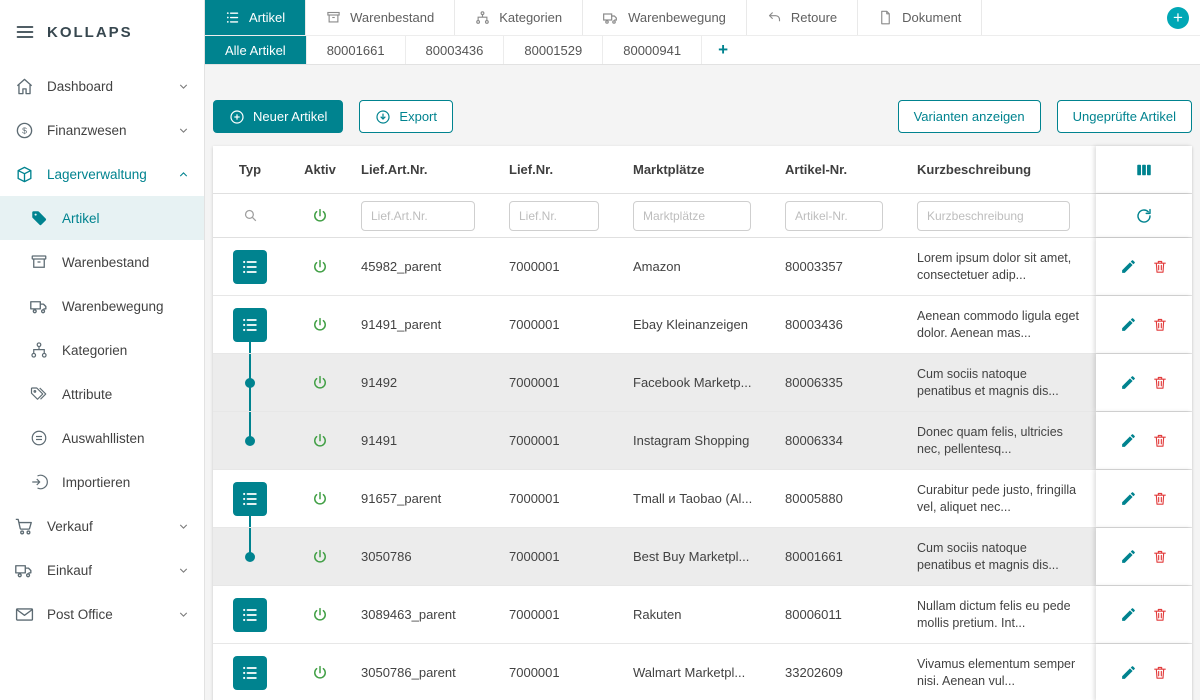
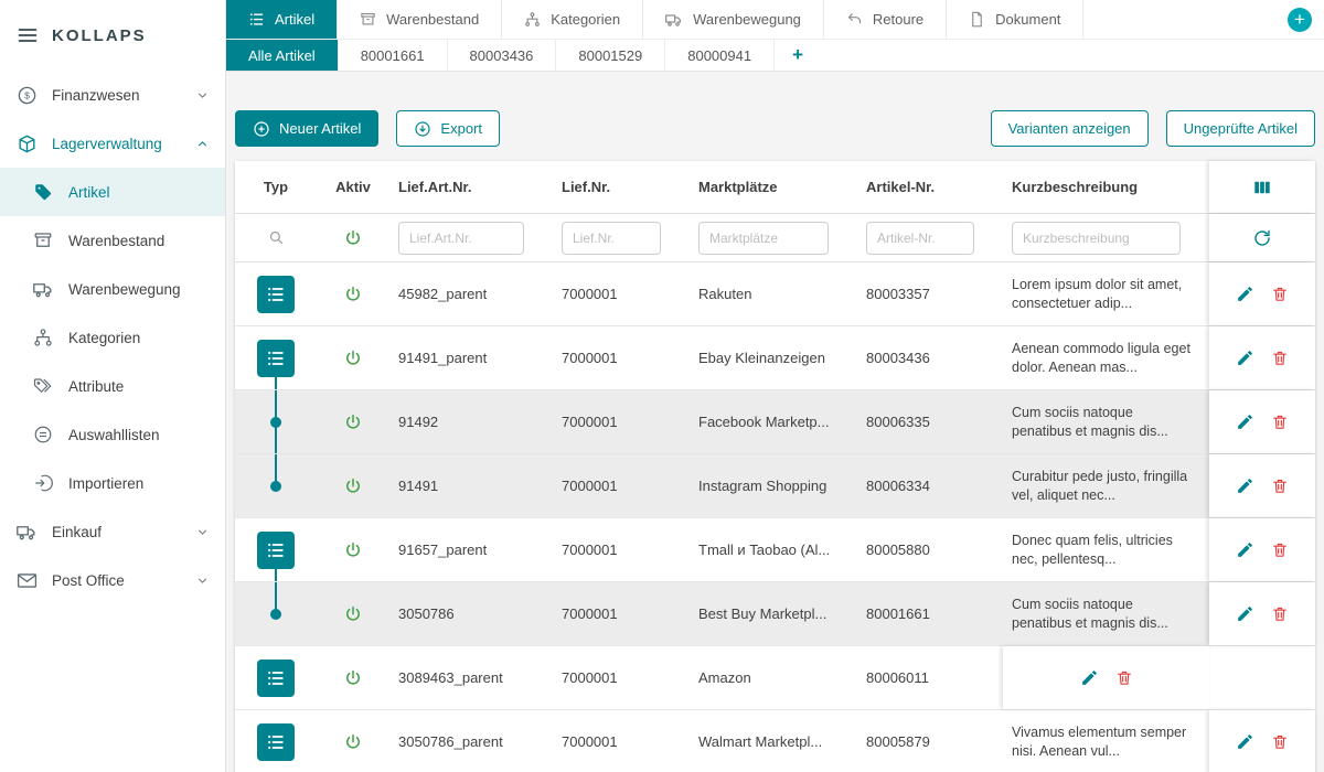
  KOLLAPS
- Dashboard
  $
  Finanzwesen
  Lagerverwaltung
  Artikel
  Warenbestand
  Warenbewegung
  Kategorien
  Attribute
  Auswahllisten
  Importieren
- Verkauf
  Einkauf
  Post Office
  Artikel
  Warenbestand
  Kategorien
  Warenbewegung
  Retoure
  Dokument
  +
  Alle Artikel
  80001661
  80003436
  80001529
  80000941
  +
  Neuer Artikel
  Export
  Varianten anzeigen
  Ungeprüfte Artikel
  Typ
  Aktiv
  Lief.Art.Nr.
  Lief.Nr.
  Marktplätze
  Artikel-Nr.
  Kurzbeschreibung
  Lief.Art.Nr.
  Lief.Nr.
  Marktplätze
  Artikel-Nr.
  Kurzbeschreibung
  45982_parent
  7000001
- Amazon
+ Rakuten
  80003357
  Lorem ipsum dolor sit amet, consectetuer adip...
  91491_parent
  7000001
  Ebay Kleinanzeigen
  80003436
  Aenean commodo ligula eget dolor. Aenean mas...
  91492
  7000001
  Facebook Marketp...
  80006335
  Cum sociis natoque penatibus et magnis dis...
  91491
  7000001
  Instagram Shopping
  80006334
- Donec quam felis, ultricies nec, pellentesq...
+ Curabitur pede justo, fringilla vel, aliquet nec...
  91657_parent
  7000001
  Tmall и Taobao (Al...
  80005880
- Curabitur pede justo, fringilla vel, aliquet nec...
+ Donec quam felis, ultricies nec, pellentesq...
  3050786
  7000001
  Best Buy Marketpl...
  80001661
  Cum sociis natoque penatibus et magnis dis...
  3089463_parent
  7000001
- Rakuten
+ Amazon
  80006011
- Nullam dictum felis eu pede mollis pretium. Int...
  3050786_parent
  7000001
  Walmart Marketpl...
- 33202609
+ 80005879
  Vivamus elementum semper nisi. Aenean vul...
